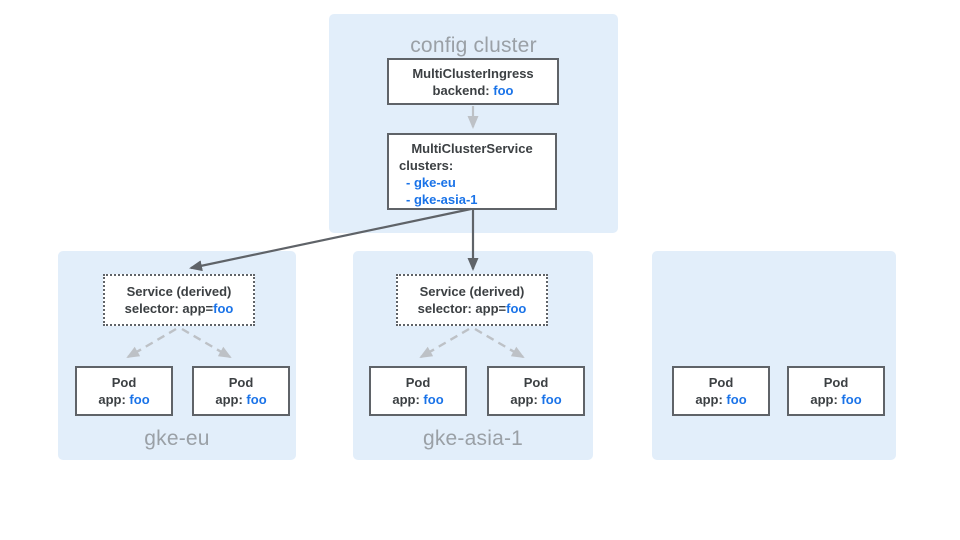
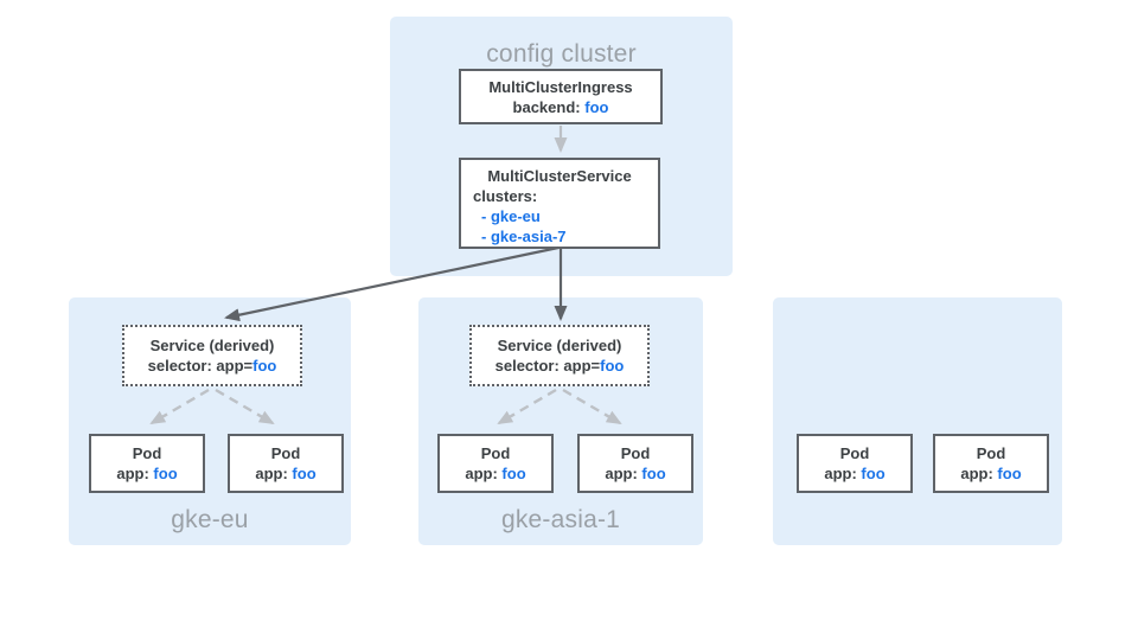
  config cluster
  MultiClusterIngress
  backend: foo
  MultiClusterService
  clusters:
  - gke-eu
- - gke-asia-1
+ - gke-asia-7
  Service (derived)
  selector: app=foo
  Pod
  app: foo
  Pod
  app: foo
  gke-eu
  Service (derived)
  selector: app=foo
  Pod
  app: foo
  Pod
  app: foo
  gke-asia-1
  Pod
  app: foo
  Pod
  app: foo
